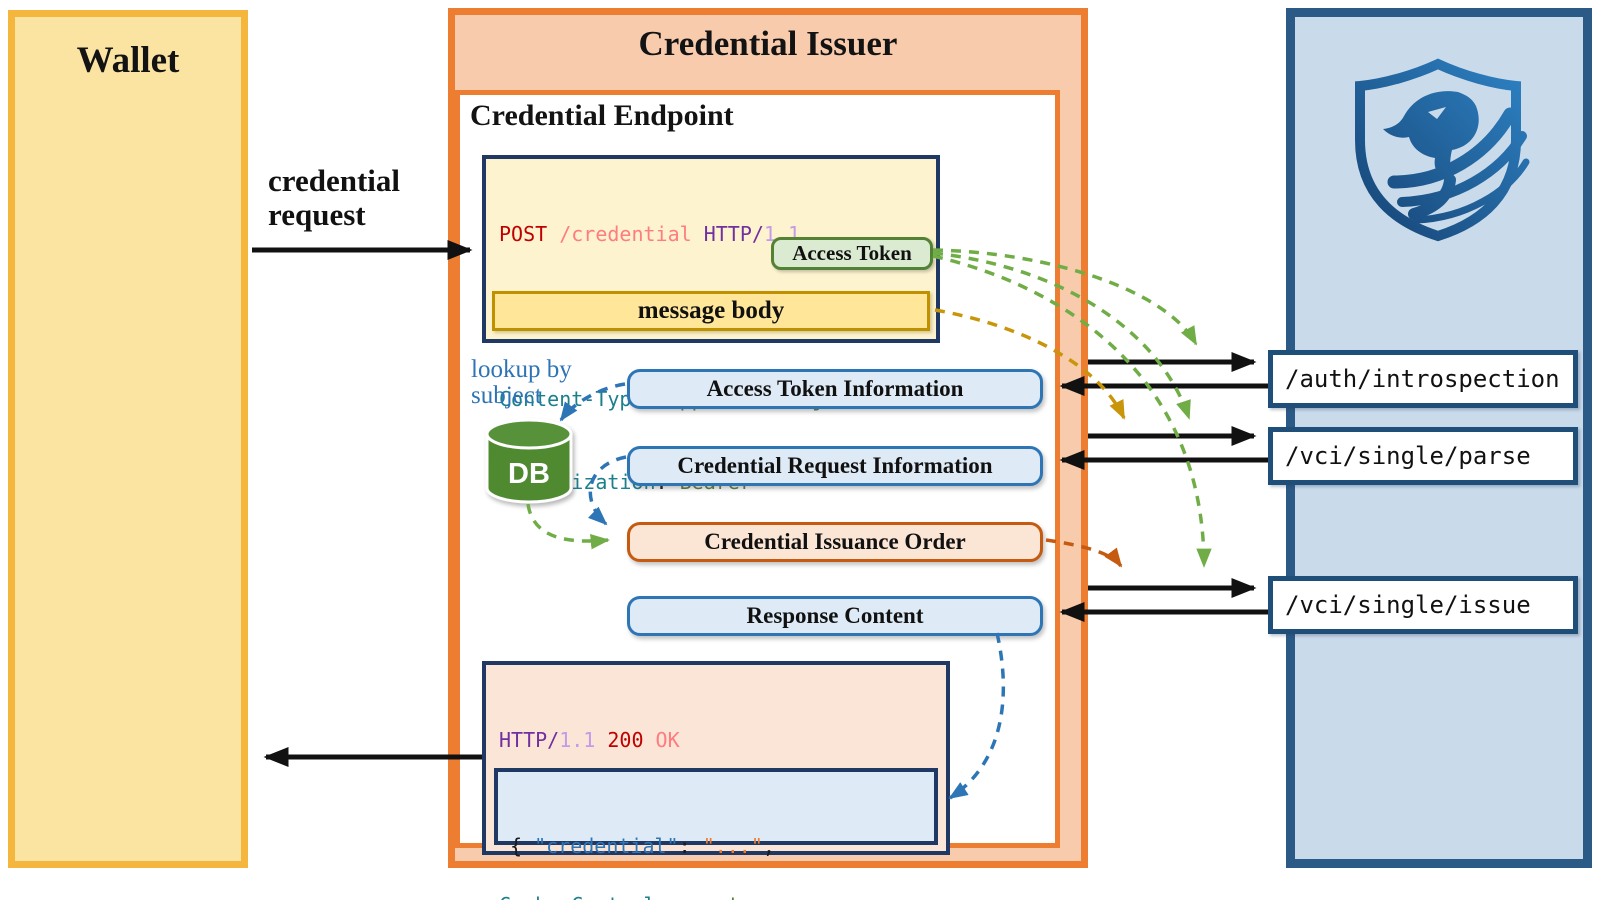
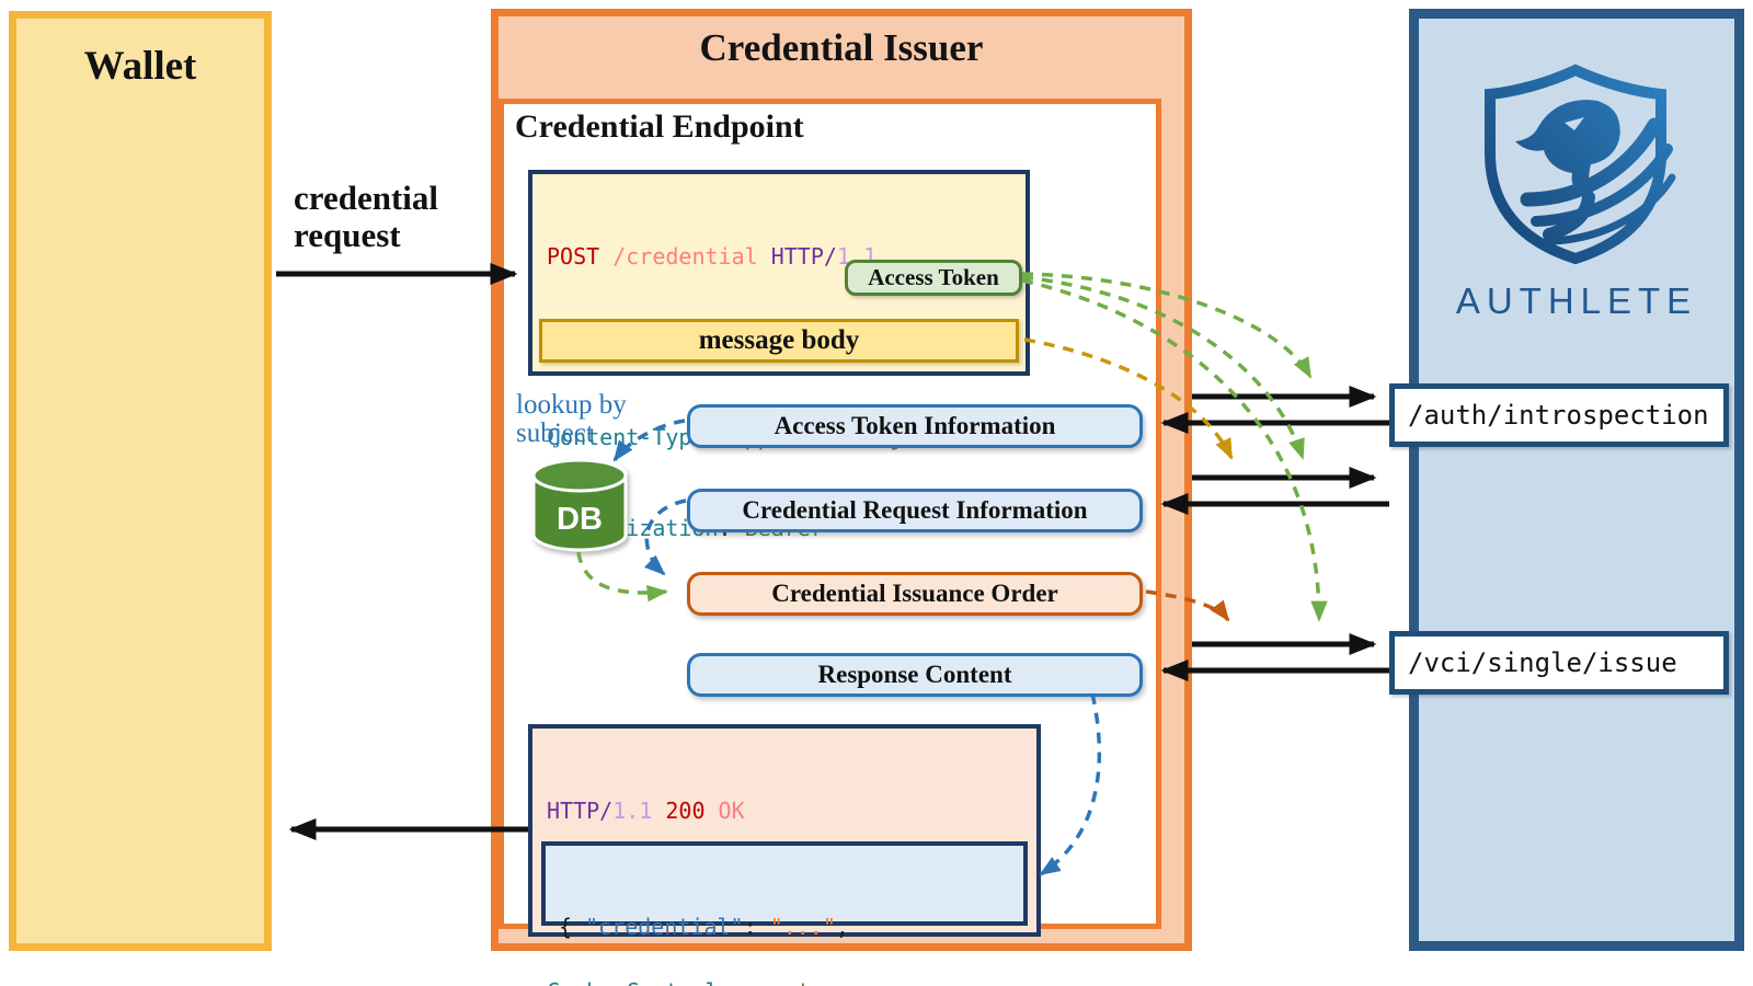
  Wallet
  Credential Issuer
  Credential Endpoint
+ AUTHLETE
  POST /credential HTTP/1.1
  Access Token
  message body
  lookup by subject
  DB
  Access Token Information
  Credential Request Information
  Credential Issuance Order
  Response Content
  HTTP/1.1 200 OK
  { "credential": "...",
  /auth/introspection
- /vci/single/parse
  /vci/single/issue
  credential request
